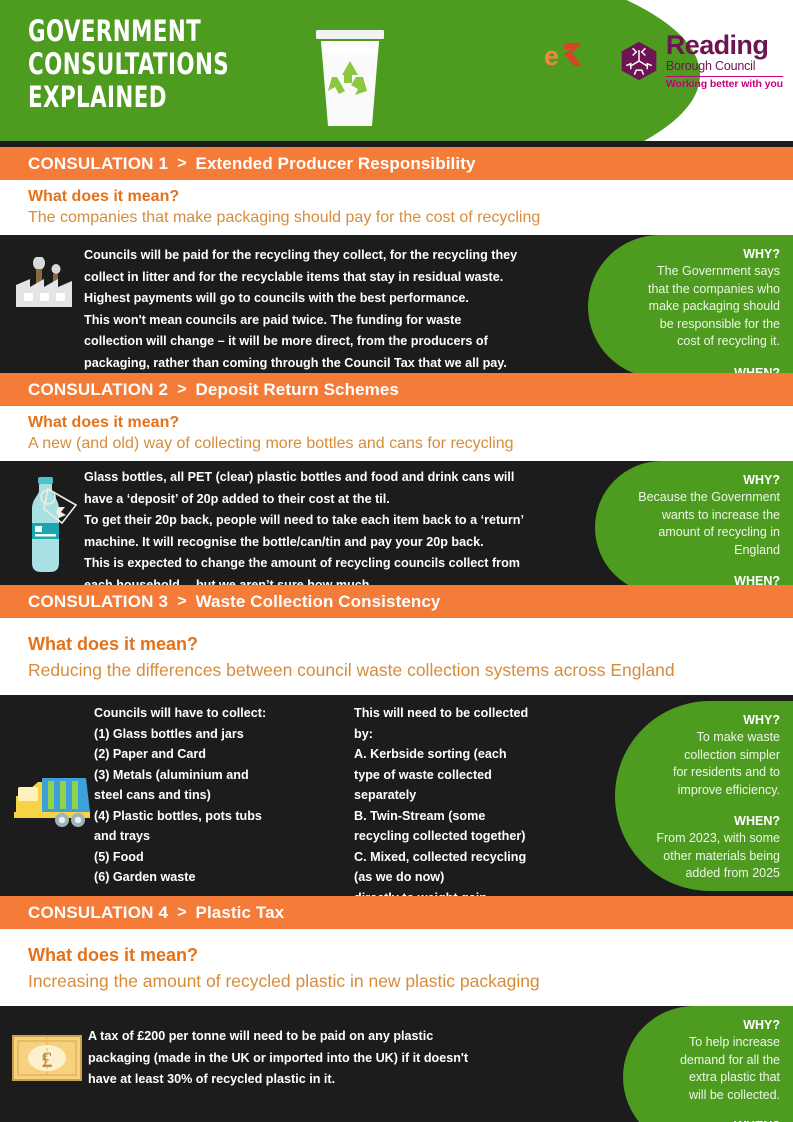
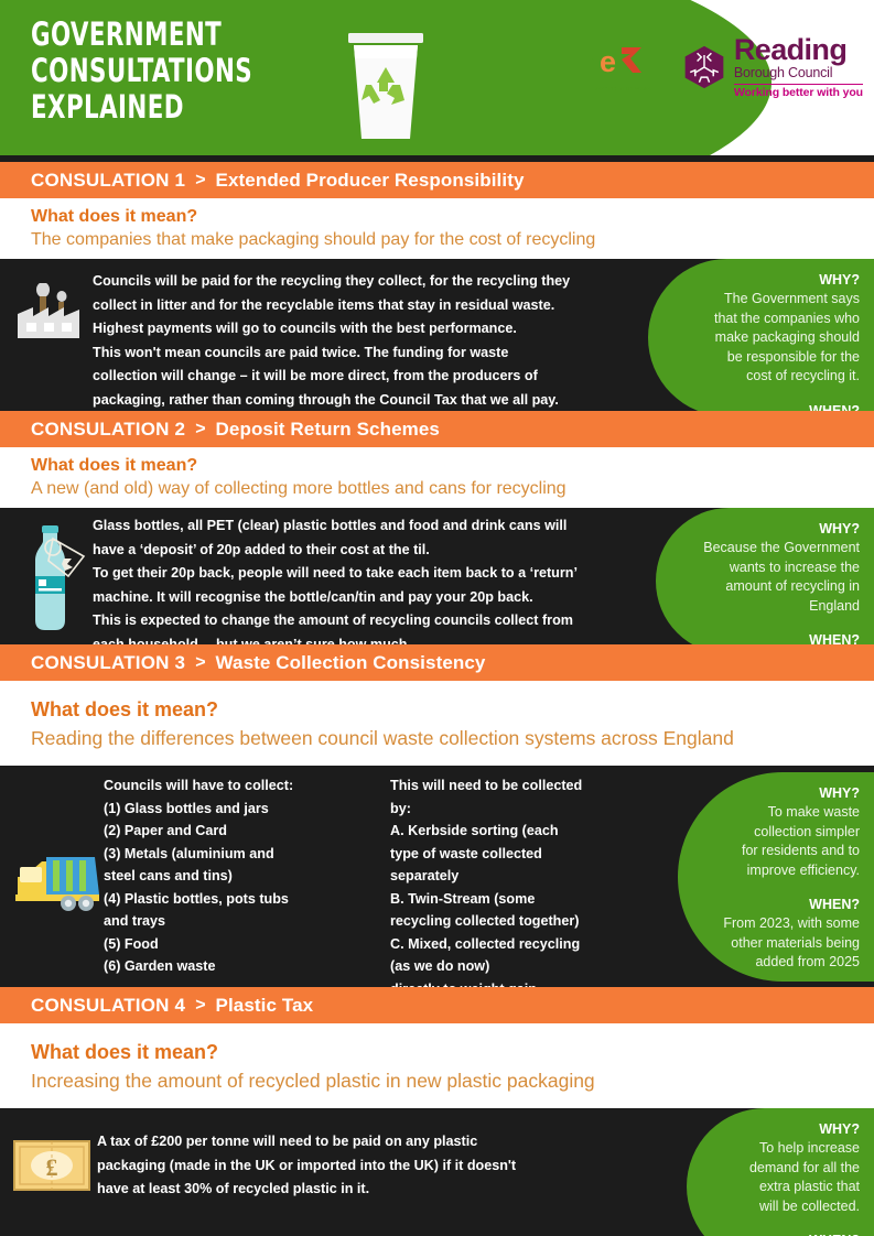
  GOVERNMENT
  CONSULTATIONS
  EXPLAINED
  e
  Reading
  Borough Council
  Working better with you
  CONSULATION 1
  >
  Extended Producer Responsibility
  What does it mean?
  The companies that make packaging should pay for the cost of recycling
  Councils will be paid for the recycling they collect, for the recycling they
  collect in litter and for the recyclable items that stay in residual waste.
  Highest payments will go to councils with the best performance.
  This won't mean councils are paid twice. The funding for waste
  collection will change – it will be more direct, from the producers of
  packaging, rather than coming through the Council Tax that we all pay.
  WHY?
  The Government says
  that the companies who
  make packaging should
  be responsible for the
  cost of recycling it.
  CONSULATION 2
  >
  Deposit Return Schemes
  What does it mean?
  A new (and old) way of collecting more bottles and cans for recycling
  Glass bottles, all PET (clear) plastic bottles and food and drink cans will
  have a ‘deposit’ of 20p added to their cost at the til.
  To get their 20p back, people will need to take each item back to a ‘return’
  machine. It will recognise the bottle/can/tin and pay your 20p back.
  This is expected to change the amount of recycling councils collect from
  WHY?
  Because the Government
  wants to increase the
  amount of recycling in
  England
  WHEN?
  CONSULATION 3
  >
  Waste Collection Consistency
  What does it mean?
- Reducing the differences between council waste collection systems across England
+ Reading the differences between council waste collection systems across England
  Councils will have to collect:
  (1) Glass bottles and jars
  (2) Paper and Card
  (3) Metals (aluminium and
  steel cans and tins)
  (4) Plastic bottles, pots tubs
  and trays
  (5) Food
  (6) Garden waste
  This will need to be collected
  by:
  A. Kerbside sorting (each
  type of waste collected
  separately
  B. Twin-Stream (some
  recycling collected together)
  C. Mixed, collected recycling
  (as we do now)
  WHY?
  To make waste
  collection simpler
  for residents and to
  improve efficiency.
  WHEN?
  From 2023, with some
  other materials being
  added from 2025
  CONSULATION 4
  >
  Plastic Tax
  What does it mean?
  Increasing the amount of recycled plastic in new plastic packaging
  £
  A tax of £200 per tonne will need to be paid on any plastic
  packaging (made in the UK or imported into the UK) if it doesn't
  have at least 30% of recycled plastic in it.
  WHY?
  To help increase
  demand for all the
  extra plastic that
  will be collected.
